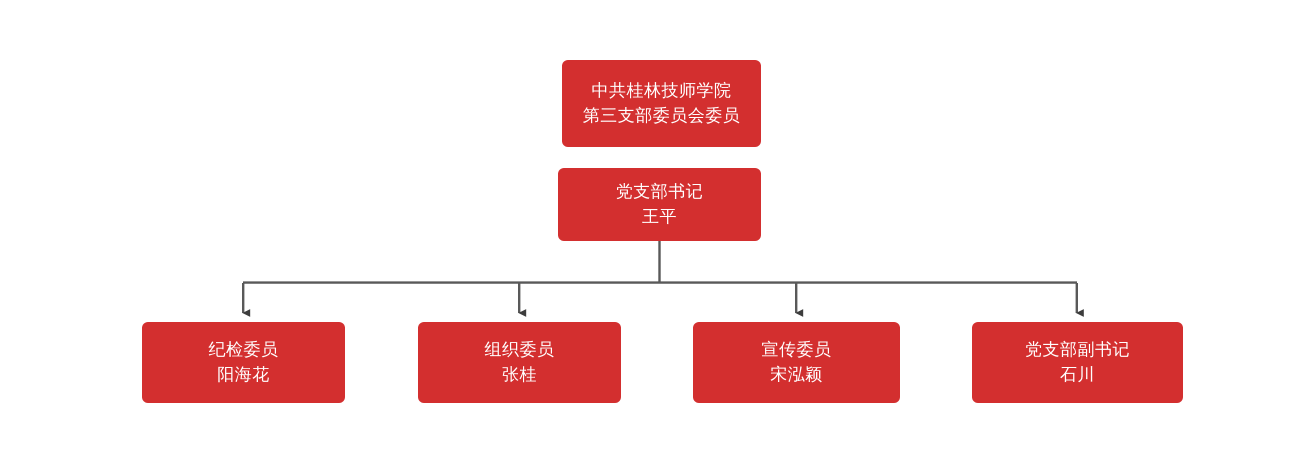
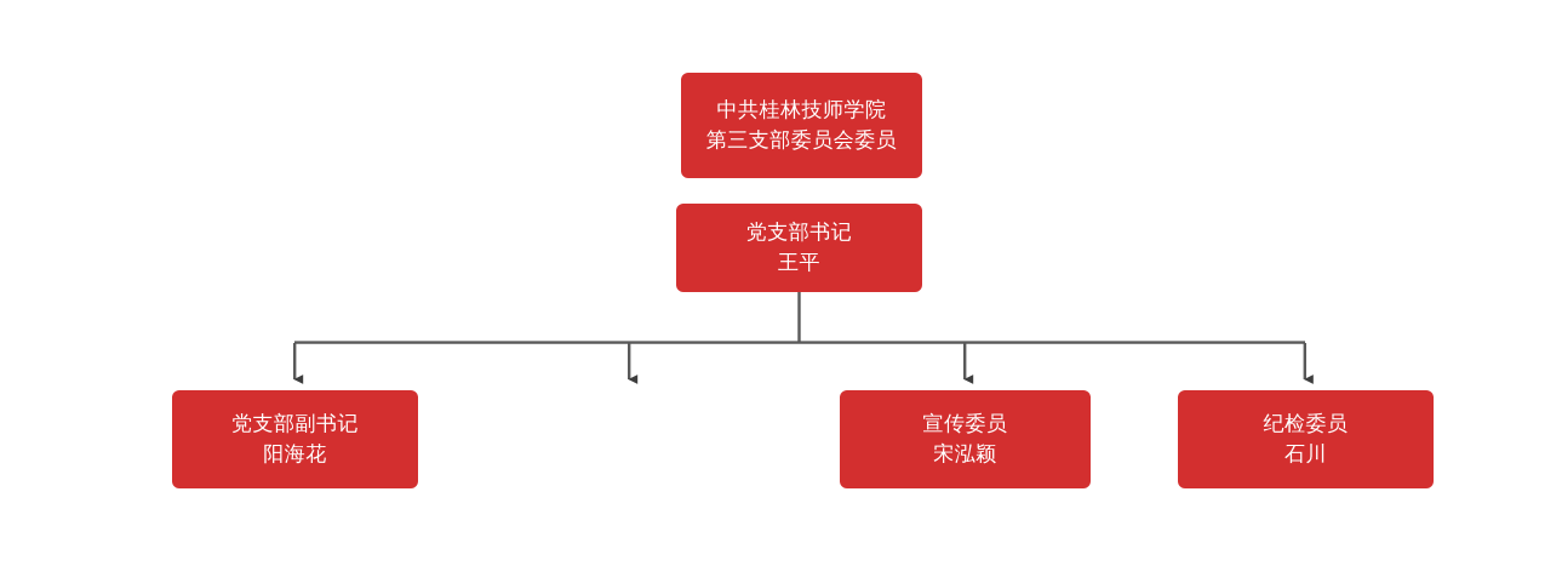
  中共桂林技师学院
  第三支部委员会委员
  党支部书记
  王平
- 纪检委员
+ 党支部副书记
  阳海花
- 组织委员
- 张桂
  宣传委员
  宋泓颖
- 党支部副书记
+ 纪检委员
  石川
